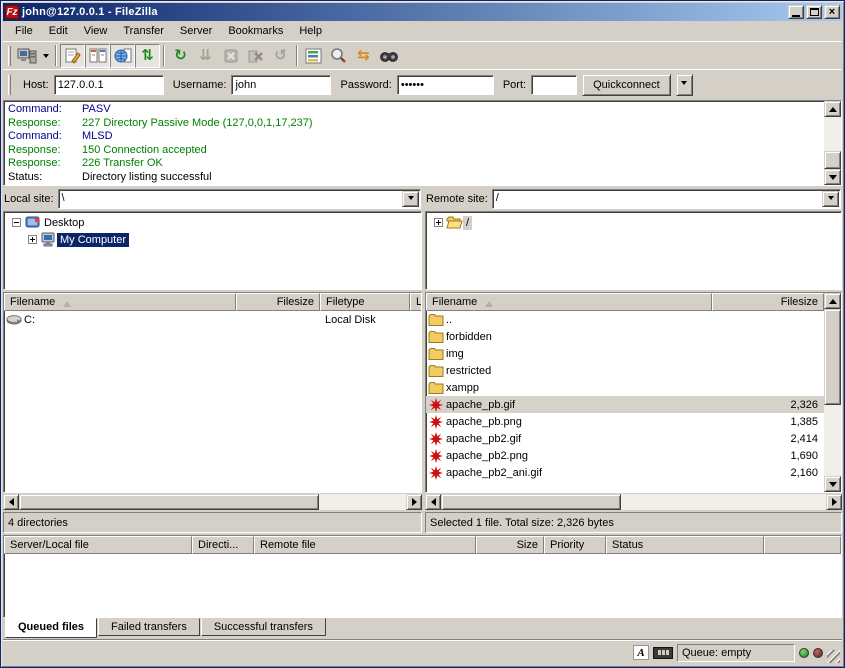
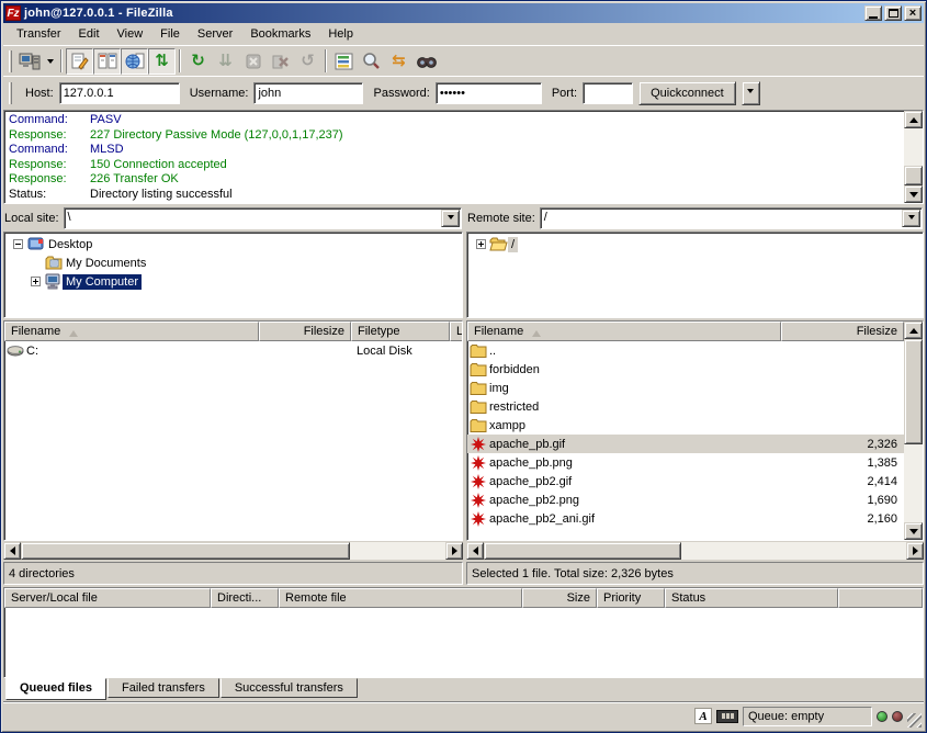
  Fz
  john@127.0.0.1 - FileZilla
  ×
- File
+ Transfer
  Edit
  View
- Transfer
+ File
  Server
  Bookmarks
  Help
  ⇅
  ↻
  ⇊
  ↺
  ⇆
  Host:
  127.0.0.1
  Username:
  john
  Password:
  ••••••
  Port:
  Quickconnect
  Command:
  PASV
  Response:
  227 Directory Passive Mode (127,0,0,1,17,237)
  Command:
  MLSD
  Response:
  150 Connection accepted
  Response:
  226 Transfer OK
  Status:
  Directory listing successful
  Local site:
  \
  Desktop
+ My Documents
  My Computer
  Filename
  Filesize
  Filetype
  L
  C:
  Local Disk
  4 directories
  Remote site:
  /
  /
  Filename
  Filesize
  ..
  forbidden
  img
  restricted
  xampp
  apache_pb.gif
  2,326
  apache_pb.png
  1,385
  apache_pb2.gif
  2,414
  apache_pb2.png
  1,690
  apache_pb2_ani.gif
  2,160
  Selected 1 file. Total size: 2,326 bytes
  Server/Local file
  Directi...
  Remote file
  Size
  Priority
  Status
  Queued files
  Failed transfers
  Successful transfers
  A
  Queue: empty
